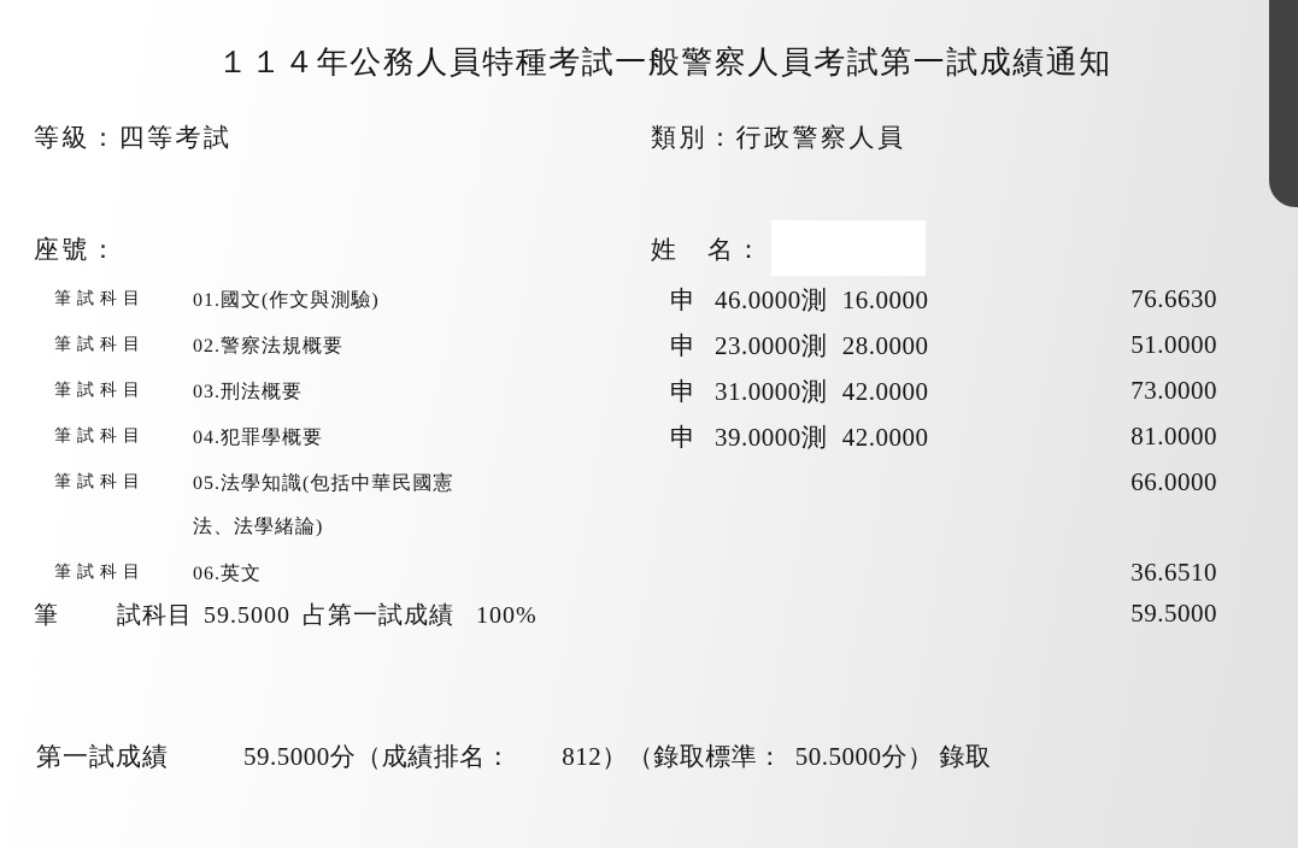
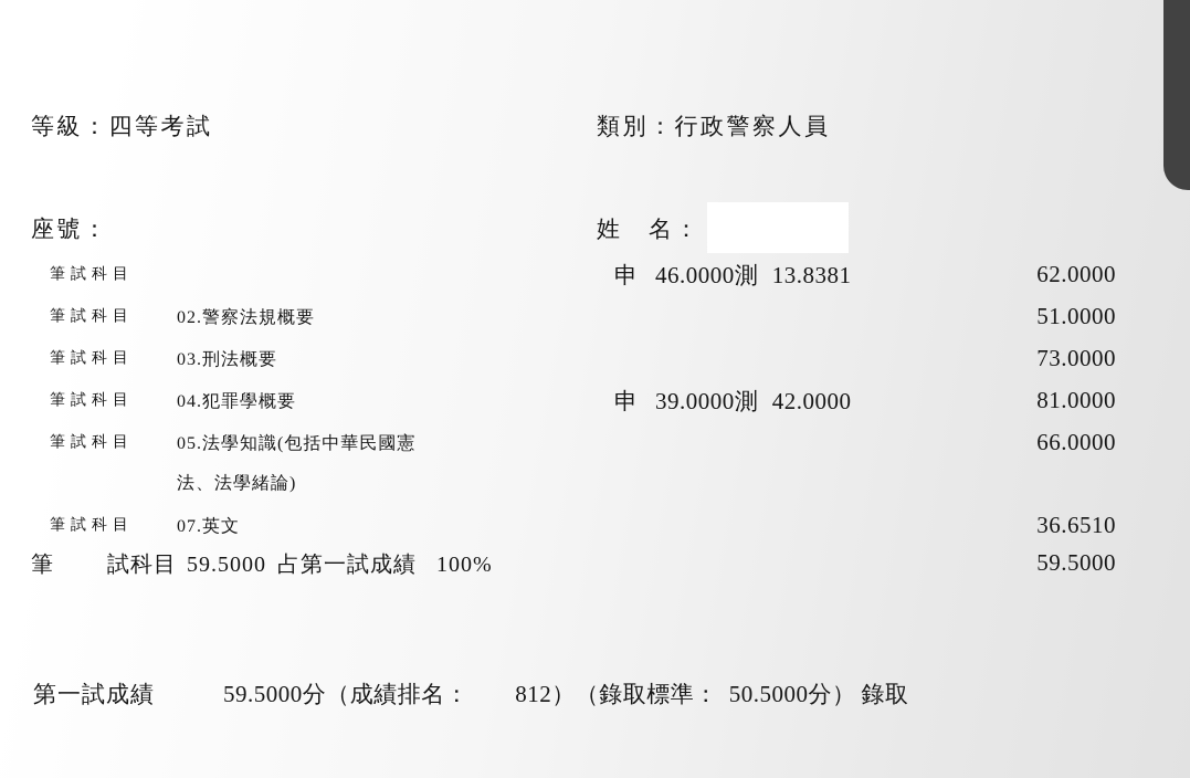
- １１４年公務人員特種考試一般警察人員考試第一試成績通知
  等級：四等考試
  類別：行政警察人員
  座號：
  姓 名：
  筆試科目
- 01.國文(作文與測驗)
- 申 46.0000測 16.0000
+ 申 46.0000測 13.8381
- 76.6630
+ 62.0000
  筆試科目
  02.警察法規概要
- 申 23.0000測 28.0000
  51.0000
  筆試科目
  03.刑法概要
- 申 31.0000測 42.0000
  73.0000
  筆試科目
  04.犯罪學概要
  申 39.0000測 42.0000
  81.0000
  筆試科目
  05.法學知識(包括中華民國憲
  66.0000
  法、法學緒論)
  筆試科目
- 06.英文
+ 07.英文
  36.6510
  筆
  試科目 59.5000 占第一試成績 100%
  59.5000
  第一試成績
  59.5000分（成績排名： 812）（錄取標準： 50.5000分） 錄取
